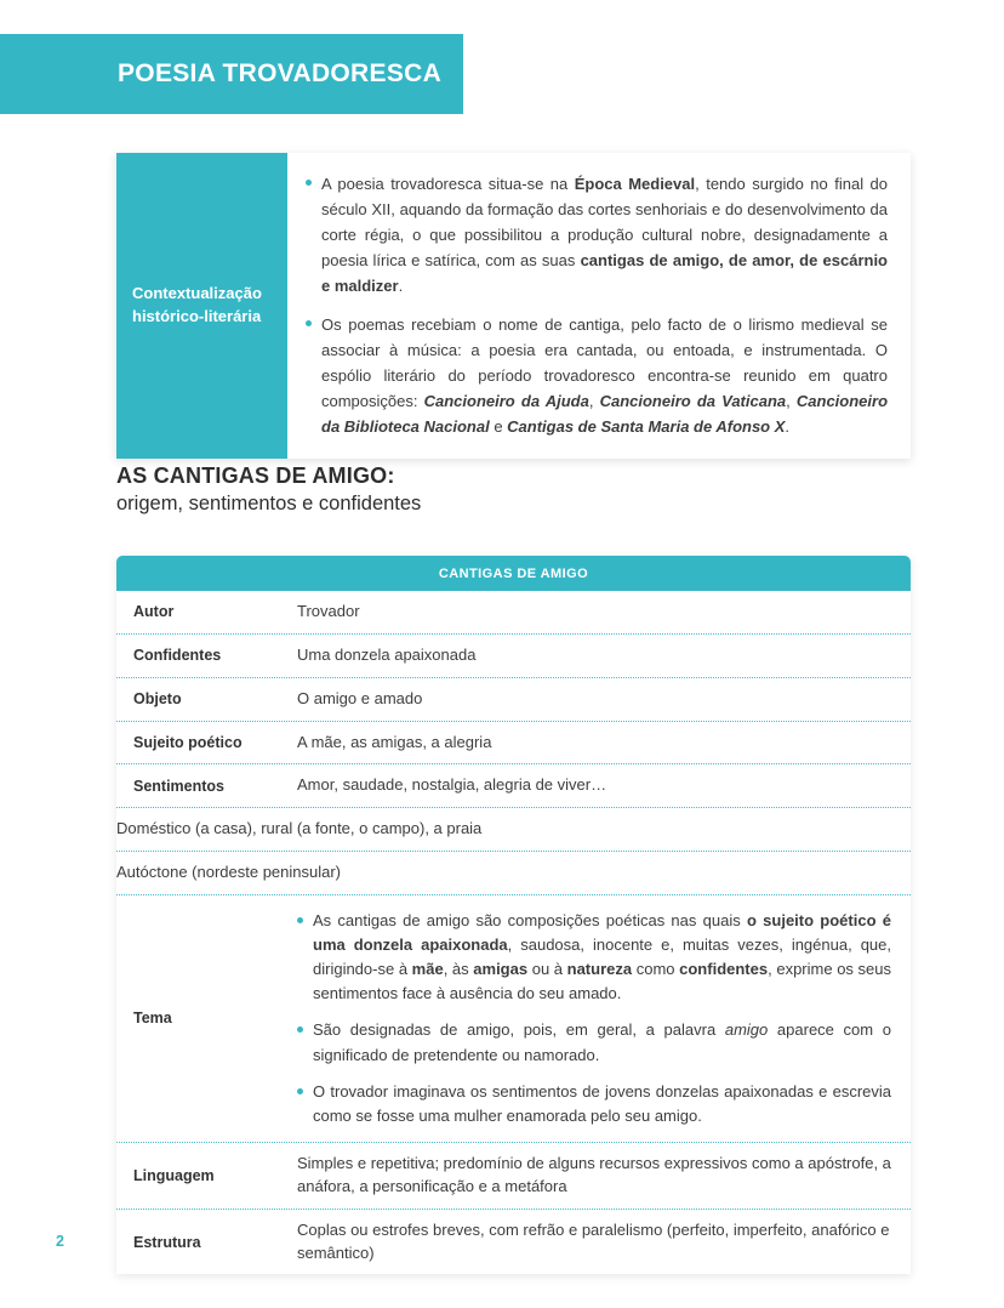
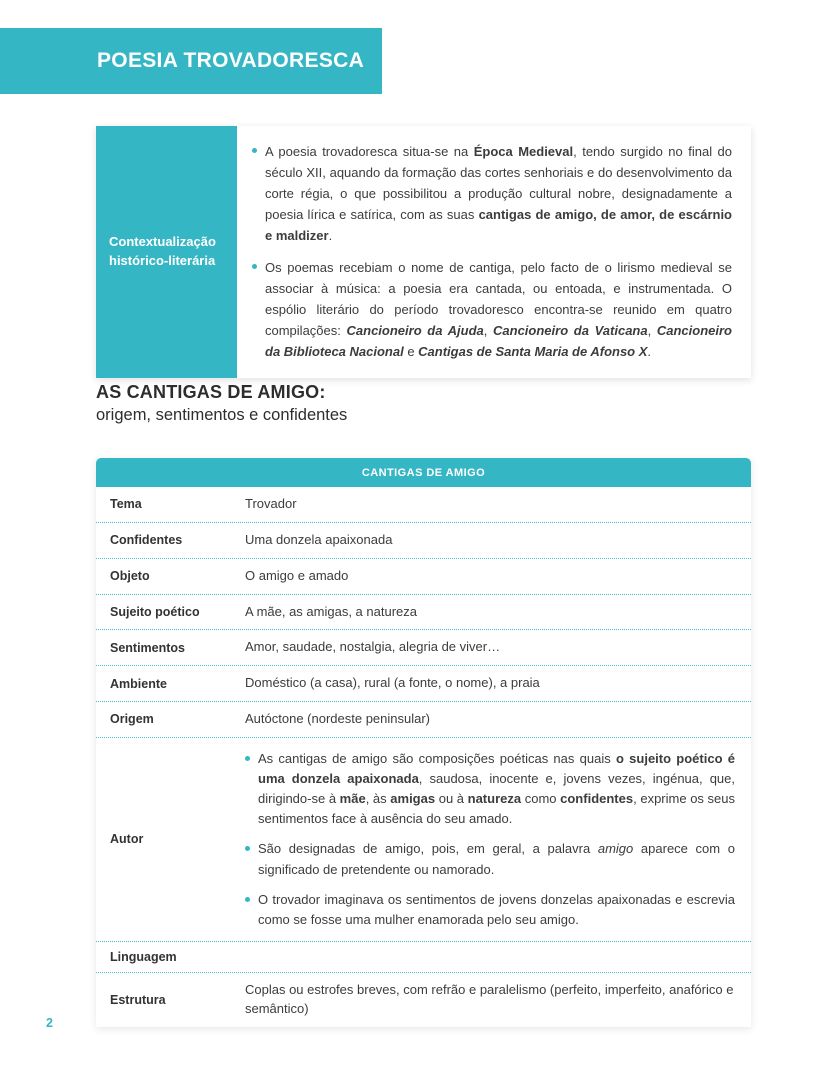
  POESIA TROVADORESCA
  Contextualização histórico-literária
  A poesia trovadoresca situa-se na Época Medieval, tendo surgido no final do século XII, aquando da formação das cortes senhoriais e do desenvolvimento da corte régia, o que possibilitou a produção cultural nobre, designadamente a poesia lírica e satírica, com as suas cantigas de amigo, de amor, de escárnio e maldizer.
- Os poemas recebiam o nome de cantiga, pelo facto de o lirismo medieval se associar à música: a poesia era cantada, ou entoada, e instrumentada. O espólio literário do período trovadoresco encontra-se reunido em quatro composições: Cancioneiro da Ajuda, Cancioneiro da Vaticana, Cancioneiro da Biblioteca Nacional e Cantigas de Santa Maria de Afonso X.
+ Os poemas recebiam o nome de cantiga, pelo facto de o lirismo medieval se associar à música: a poesia era cantada, ou entoada, e instrumentada. O espólio literário do período trovadoresco encontra-se reunido em quatro compilações: Cancioneiro da Ajuda, Cancioneiro da Vaticana, Cancioneiro da Biblioteca Nacional e Cantigas de Santa Maria de Afonso X.
  AS CANTIGAS DE AMIGO:
  origem, sentimentos e confidentes
  CANTIGAS DE AMIGO
- Autor
+ Tema
  Trovador
  Confidentes
  Uma donzela apaixonada
  Objeto
  O amigo e amado
  Sujeito poético
- A mãe, as amigas, a alegria
+ A mãe, as amigas, a natureza
  Sentimentos
  Amor, saudade, nostalgia, alegria de viver…
+ Ambiente
- Doméstico (a casa), rural (a fonte, o campo), a praia
+ Doméstico (a casa), rural (a fonte, o nome), a praia
+ Origem
  Autóctone (nordeste peninsular)
- Tema
+ Autor
- As cantigas de amigo são composições poéticas nas quais o sujeito poético é uma donzela apaixonada, saudosa, inocente e, muitas vezes, ingénua, que, dirigindo-se à mãe, às amigas ou à natureza como confidentes, exprime os seus sentimentos face à ausência do seu amado.
+ As cantigas de amigo são composições poéticas nas quais o sujeito poético é uma donzela apaixonada, saudosa, inocente e, jovens vezes, ingénua, que, dirigindo-se à mãe, às amigas ou à natureza como confidentes, exprime os seus sentimentos face à ausência do seu amado.
  São designadas de amigo, pois, em geral, a palavra amigo aparece com o significado de pretendente ou namorado.
  O trovador imaginava os sentimentos de jovens donzelas apaixonadas e escrevia como se fosse uma mulher enamorada pelo seu amigo.
  Linguagem
- Simples e repetitiva; predomínio de alguns recursos expressivos como a apóstrofe, a anáfora, a personificação e a metáfora
  Estrutura
  Coplas ou estrofes breves, com refrão e paralelismo (perfeito, imperfeito, anafórico e semântico)
  2
